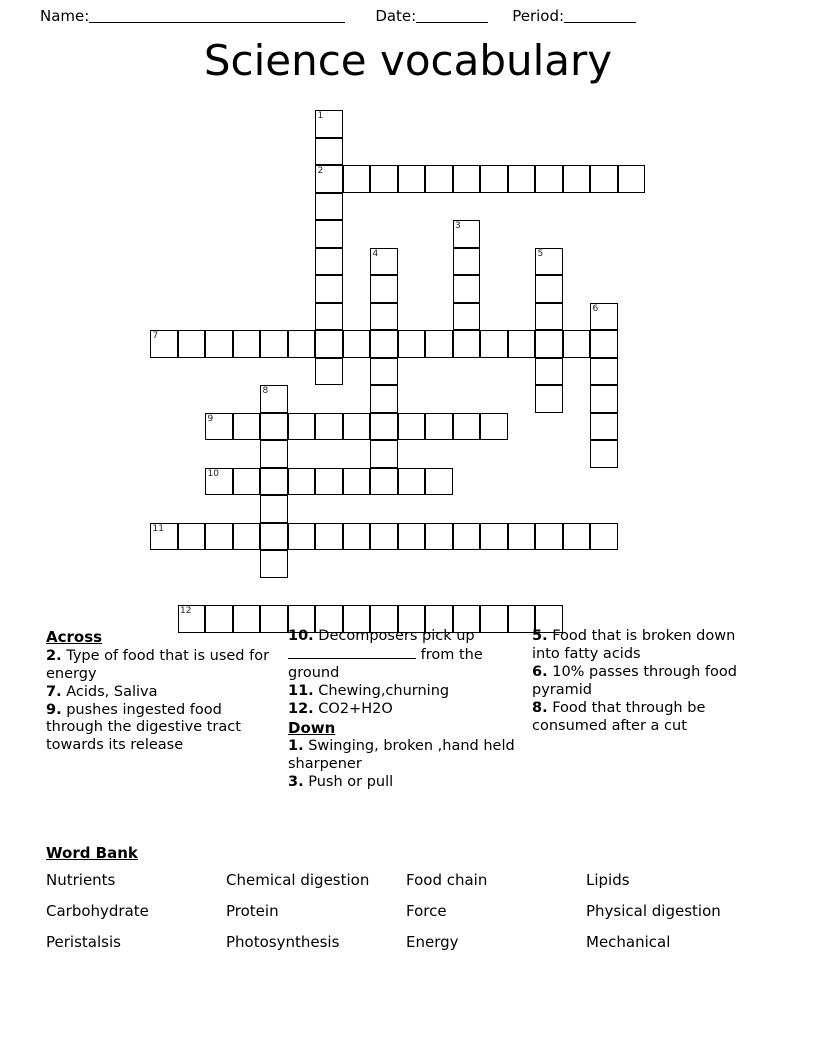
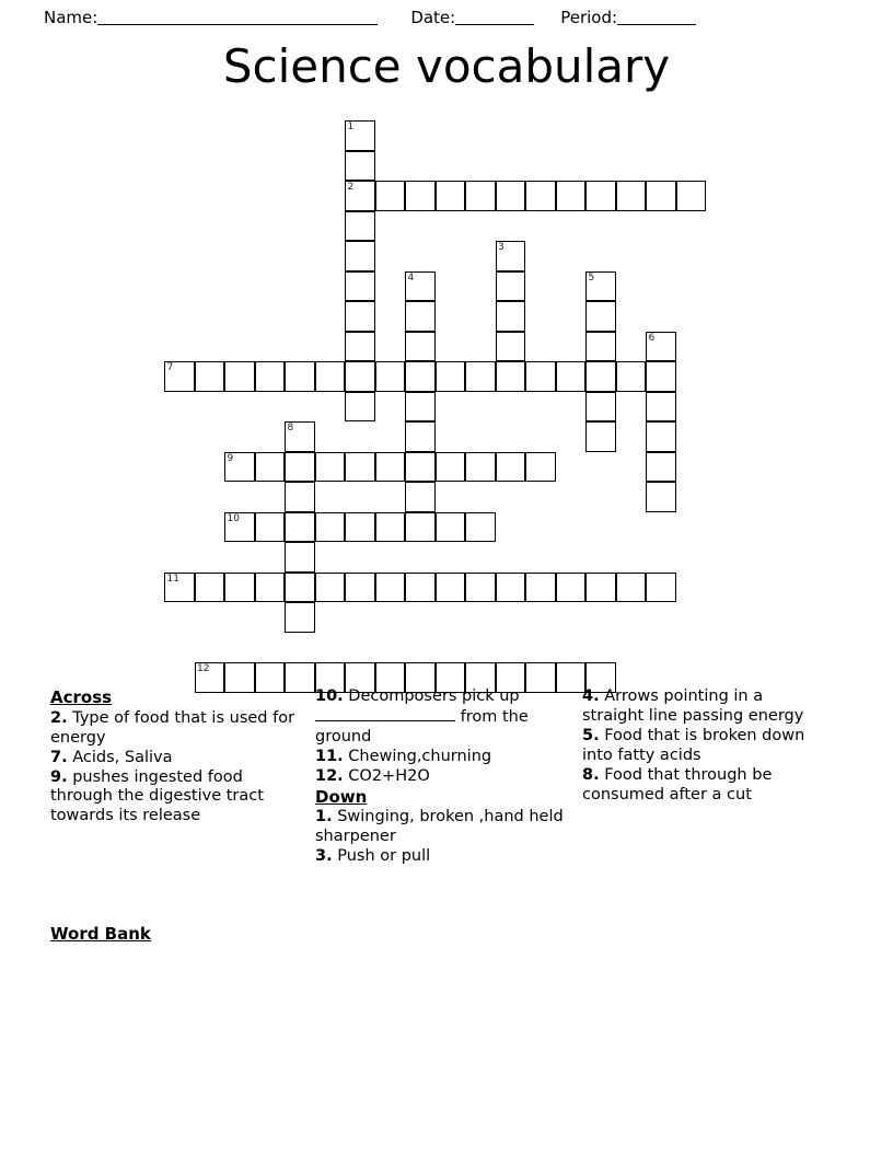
  Name:
  Date:
  Period:
  Science vocabulary
  1
  2
  3
  4
  5
  6
  7
  8
  9
  10
  11
  12
  Across
  2. Type of food that is used for energy
  7. Acids, Saliva
  9. pushes ingested food through the digestive tract towards its release
  10. Decomposers pick up from the ground
  11. Chewing,churning
  12. CO2+H2O
  Down
  1. Swinging, broken ,hand held sharpener
  3. Push or pull
+ 4. Arrows pointing in a straight line passing energy
  5. Food that is broken down into fatty acids
- 6. 10% passes through food pyramid
  8. Food that through be consumed after a cut
  Word Bank
- Nutrients
- Chemical digestion
- Food chain
- Lipids
- Carbohydrate
- Protein
- Force
- Physical digestion
- Peristalsis
- Photosynthesis
- Energy
- Mechanical
